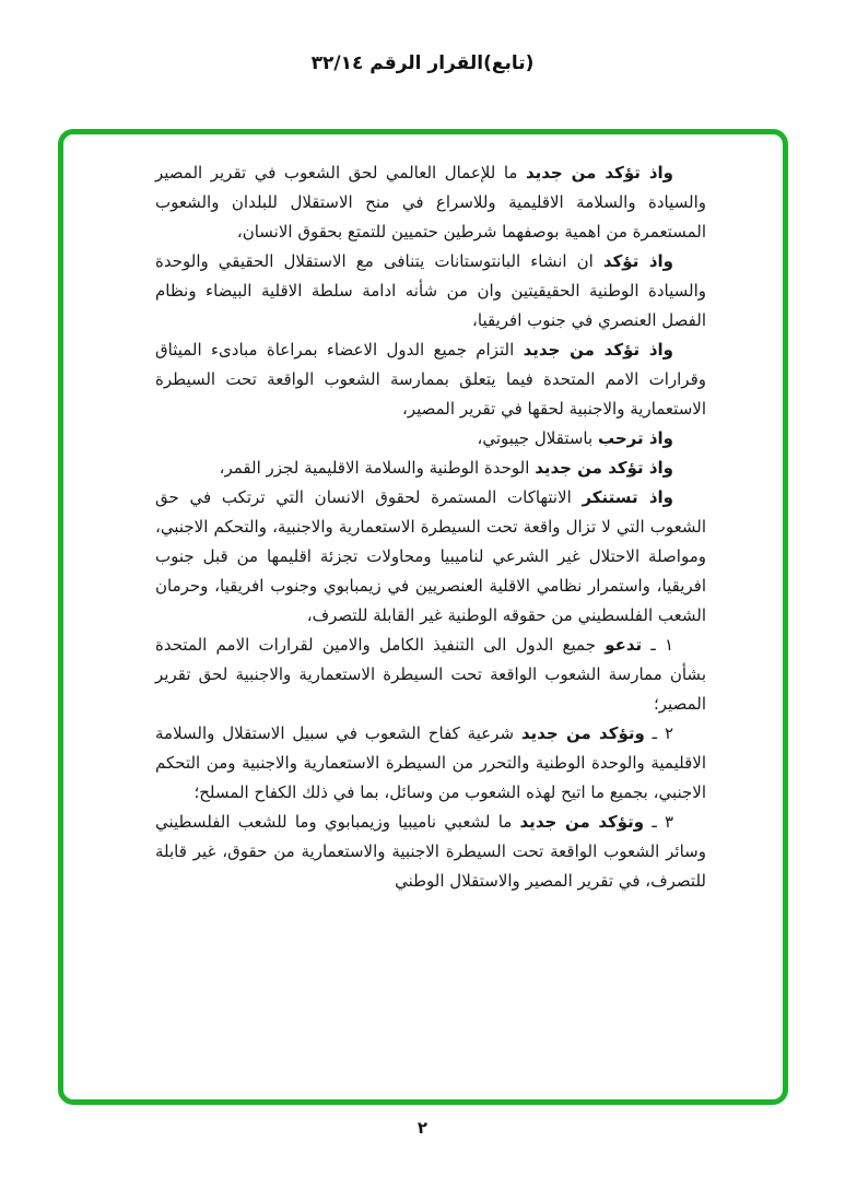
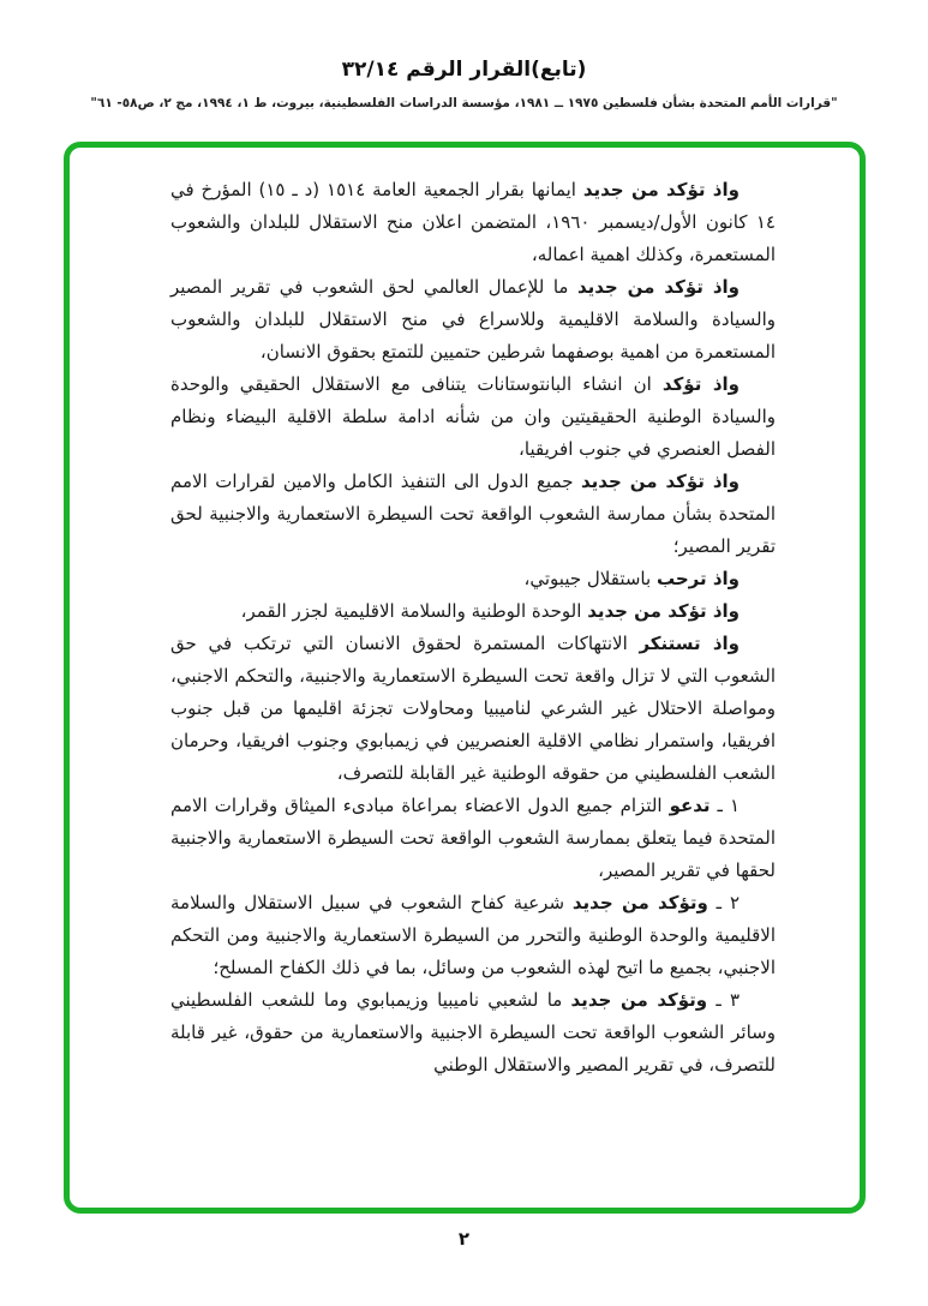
  (تابع)القرار الرقم ٣٢/١٤
+ "قرارات الأمم المتحدة بشأن فلسطين ١٩٧٥ ــ ١٩٨١، مؤسسة الدراسات الفلسطينية، بيروت، ط ١، ١٩٩٤، مج ٢، ص٥٨- ٦١"
+ واذ تؤكد من جديد ايمانها بقرار الجمعية العامة ١٥١٤ (د ـ ١٥) المؤرخ في ١٤ كانون الأول/ديسمبر ١٩٦٠، المتضمن اعلان منح الاستقلال للبلدان والشعوب المستعمرة، وكذلك اهمية اعماله،
  واذ تؤكد من جديد ما للإعمال العالمي لحق الشعوب في تقرير المصير والسيادة والسلامة الاقليمية وللاسراع في منح الاستقلال للبلدان والشعوب المستعمرة من اهمية بوصفهما شرطين حتميين للتمتع بحقوق الانسان،
  واذ تؤكد ان انشاء البانتوستانات يتنافى مع الاستقلال الحقيقي والوحدة والسيادة الوطنية الحقيقيتين وان من شأنه ادامة سلطة الاقلية البيضاء ونظام الفصل العنصري في جنوب افريقيا،
- واذ تؤكد من جديد التزام جميع الدول الاعضاء بمراعاة مبادىء الميثاق وقرارات الامم المتحدة فيما يتعلق بممارسة الشعوب الواقعة تحت السيطرة الاستعمارية والاجنبية لحقها في تقرير المصير،
+ واذ تؤكد من جديد جميع الدول الى التنفيذ الكامل والامين لقرارات الامم المتحدة بشأن ممارسة الشعوب الواقعة تحت السيطرة الاستعمارية والاجنبية لحق تقرير المصير؛
  واذ ترحب باستقلال جيبوتي،
  واذ تؤكد من جديد الوحدة الوطنية والسلامة الاقليمية لجزر القمر،
  واذ تستنكر الانتهاكات المستمرة لحقوق الانسان التي ترتكب في حق الشعوب التي لا تزال واقعة تحت السيطرة الاستعمارية والاجنبية، والتحكم الاجنبي، ومواصلة الاحتلال غير الشرعي لناميبيا ومحاولات تجزئة اقليمها من قبل جنوب افريقيا، واستمرار نظامي الاقلية العنصريين في زيمبابوي وجنوب افريقيا، وحرمان الشعب الفلسطيني من حقوقه الوطنية غير القابلة للتصرف،
- ١ ـ تدعو جميع الدول الى التنفيذ الكامل والامين لقرارات الامم المتحدة بشأن ممارسة الشعوب الواقعة تحت السيطرة الاستعمارية والاجنبية لحق تقرير المصير؛
+ ١ ـ تدعو التزام جميع الدول الاعضاء بمراعاة مبادىء الميثاق وقرارات الامم المتحدة فيما يتعلق بممارسة الشعوب الواقعة تحت السيطرة الاستعمارية والاجنبية لحقها في تقرير المصير،
  ٢ ـ وتؤكد من جديد شرعية كفاح الشعوب في سبيل الاستقلال والسلامة الاقليمية والوحدة الوطنية والتحرر من السيطرة الاستعمارية والاجنبية ومن التحكم الاجنبي، بجميع ما اتيح لهذه الشعوب من وسائل، بما في ذلك الكفاح المسلح؛
  ٣ ـ وتؤكد من جديد ما لشعبي ناميبيا وزيمبابوي وما للشعب الفلسطيني وسائر الشعوب الواقعة تحت السيطرة الاجنبية والاستعمارية من حقوق، غير قابلة للتصرف، في تقرير المصير والاستقلال الوطني
  ٢
